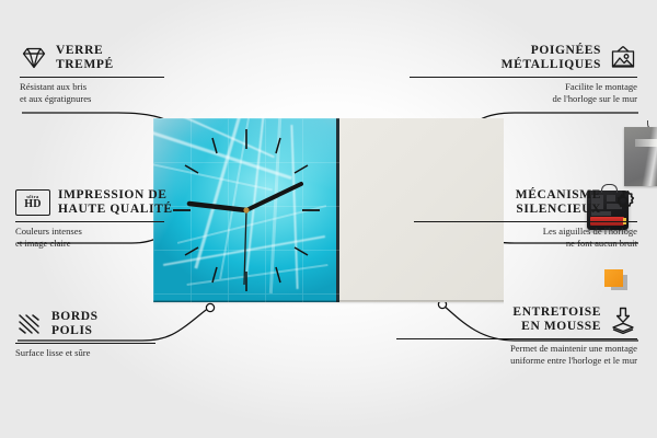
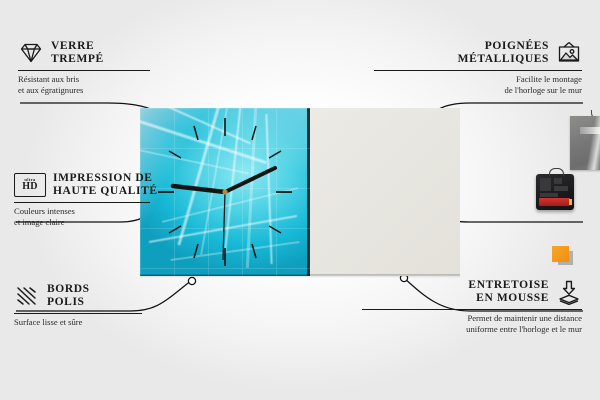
  VERRE
  TREMPÉ
  Résistant aux bris
  et aux égratignures
  HD
  IMPRESSION DE
  HAUTE QUALITÉ
  Couleurs intenses
  et image claire
  BORDS
  POLIS
  Surface lisse et sûre
  POIGNÉES
  MÉTALLIQUES
  Facilite le montage
  de l'horloge sur le mur
- MÉCANISME
- SILENCIEUX
- Les aiguilles de l'horloge
- ne font aucun bruit
  ENTRETOISE
  EN MOUSSE
- Permet de maintenir une montage
+ Permet de maintenir une distance
  uniforme entre l'horloge et le mur
